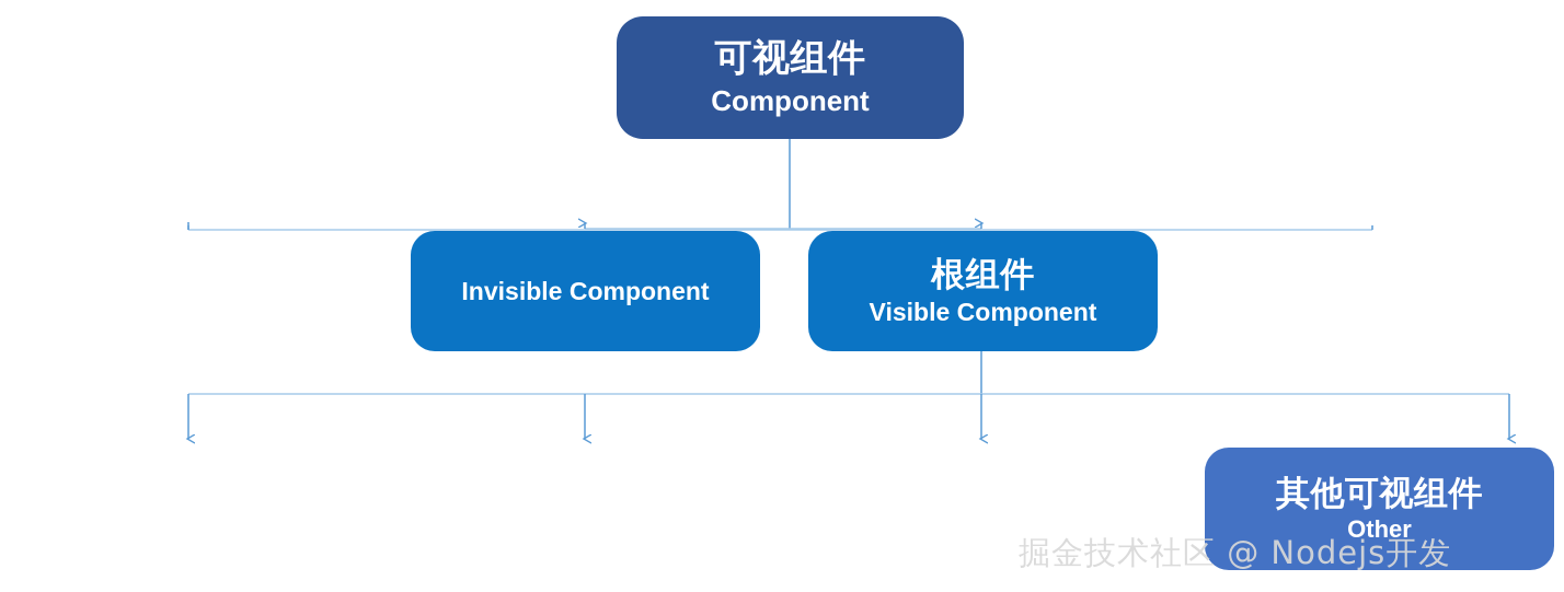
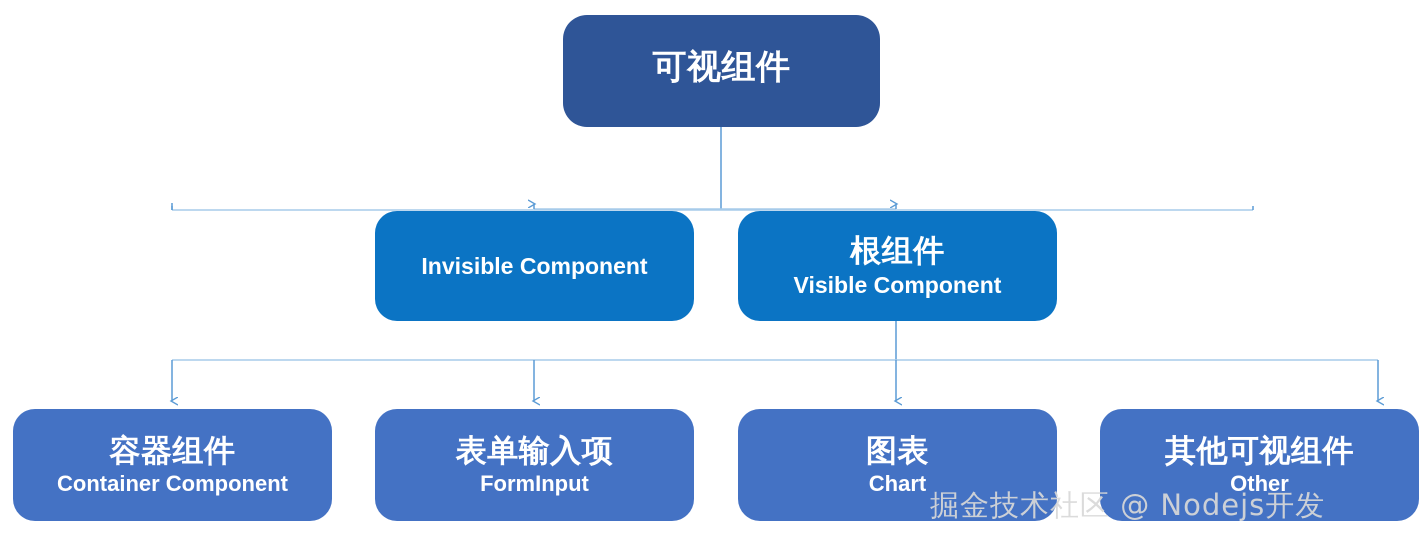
  可视组件
- Component
  Invisible Component
  根组件
  Visible Component
+ 容器组件
+ Container Component
+ 表单输入项
+ FormInput
+ 图表
+ Chart
  其他可视组件
  Other
  掘金技术社区 @ Nodejs开发
